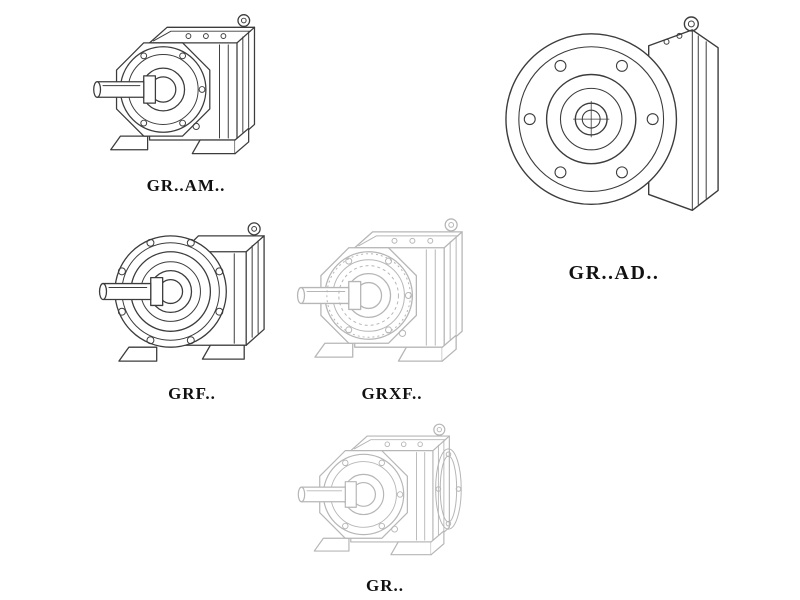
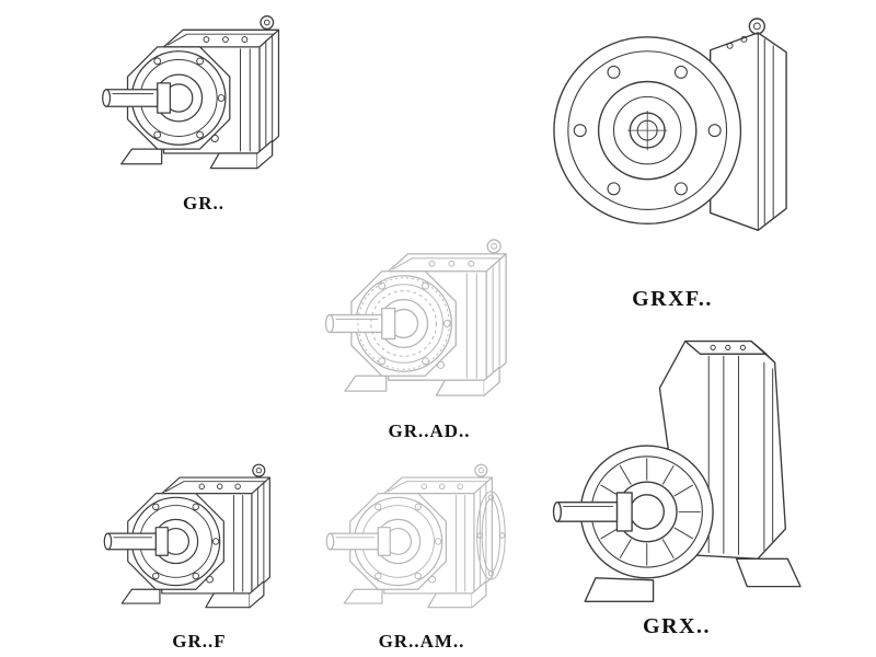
- GR..AM..
+ GR..
- GR..AD..
+ GRXF..
- GRF..
- GRXF..
+ GR..AD..
+ GR..F
- GR..
+ GR..AM..
+ GRX..
